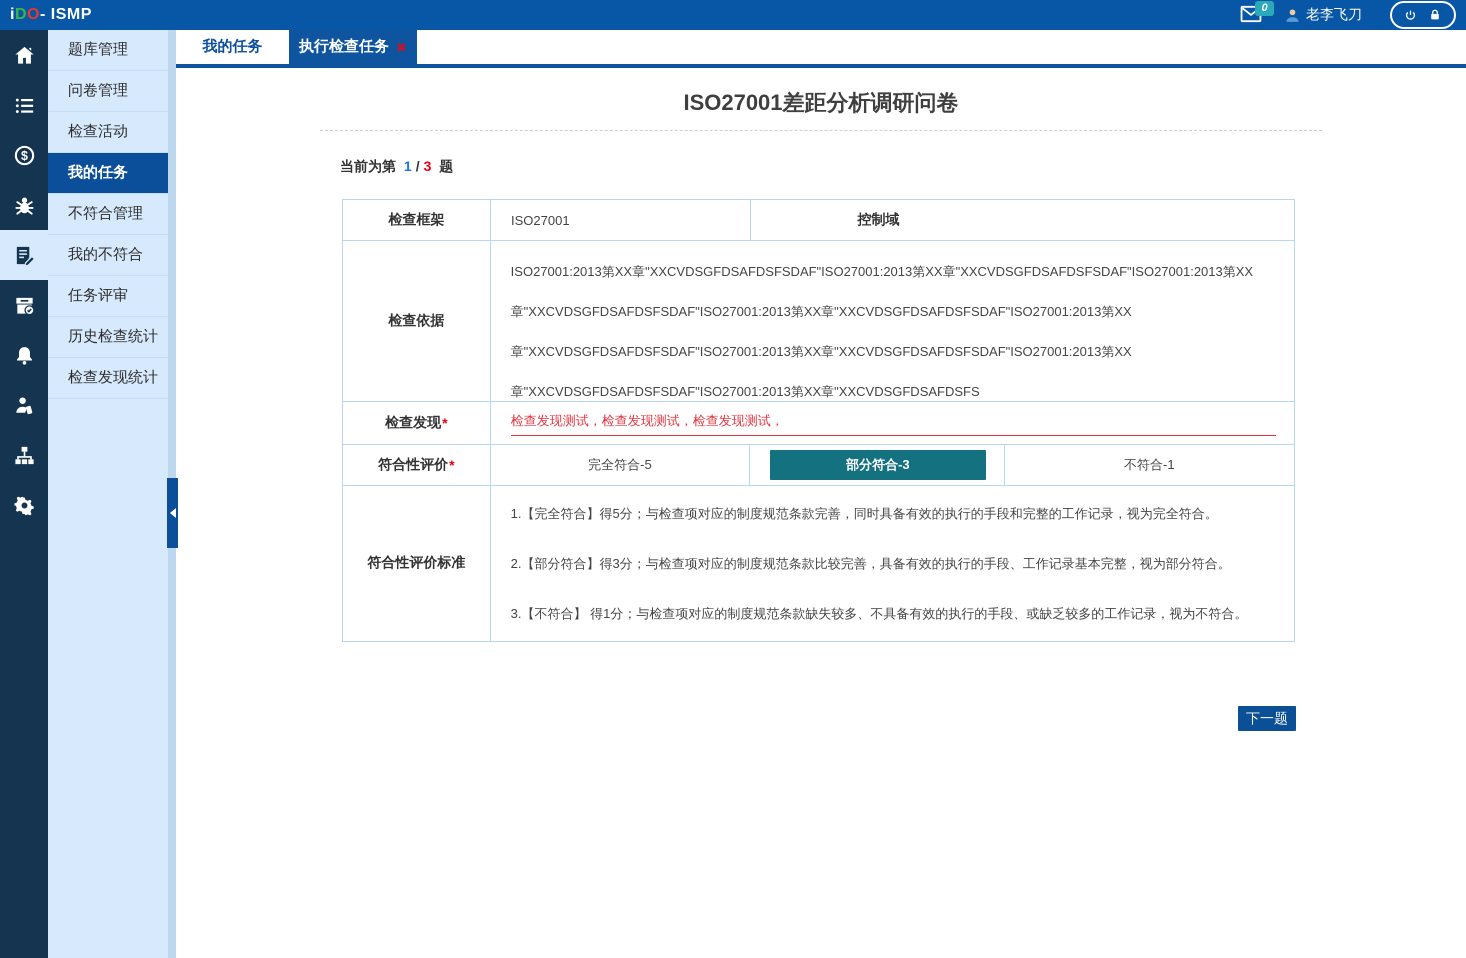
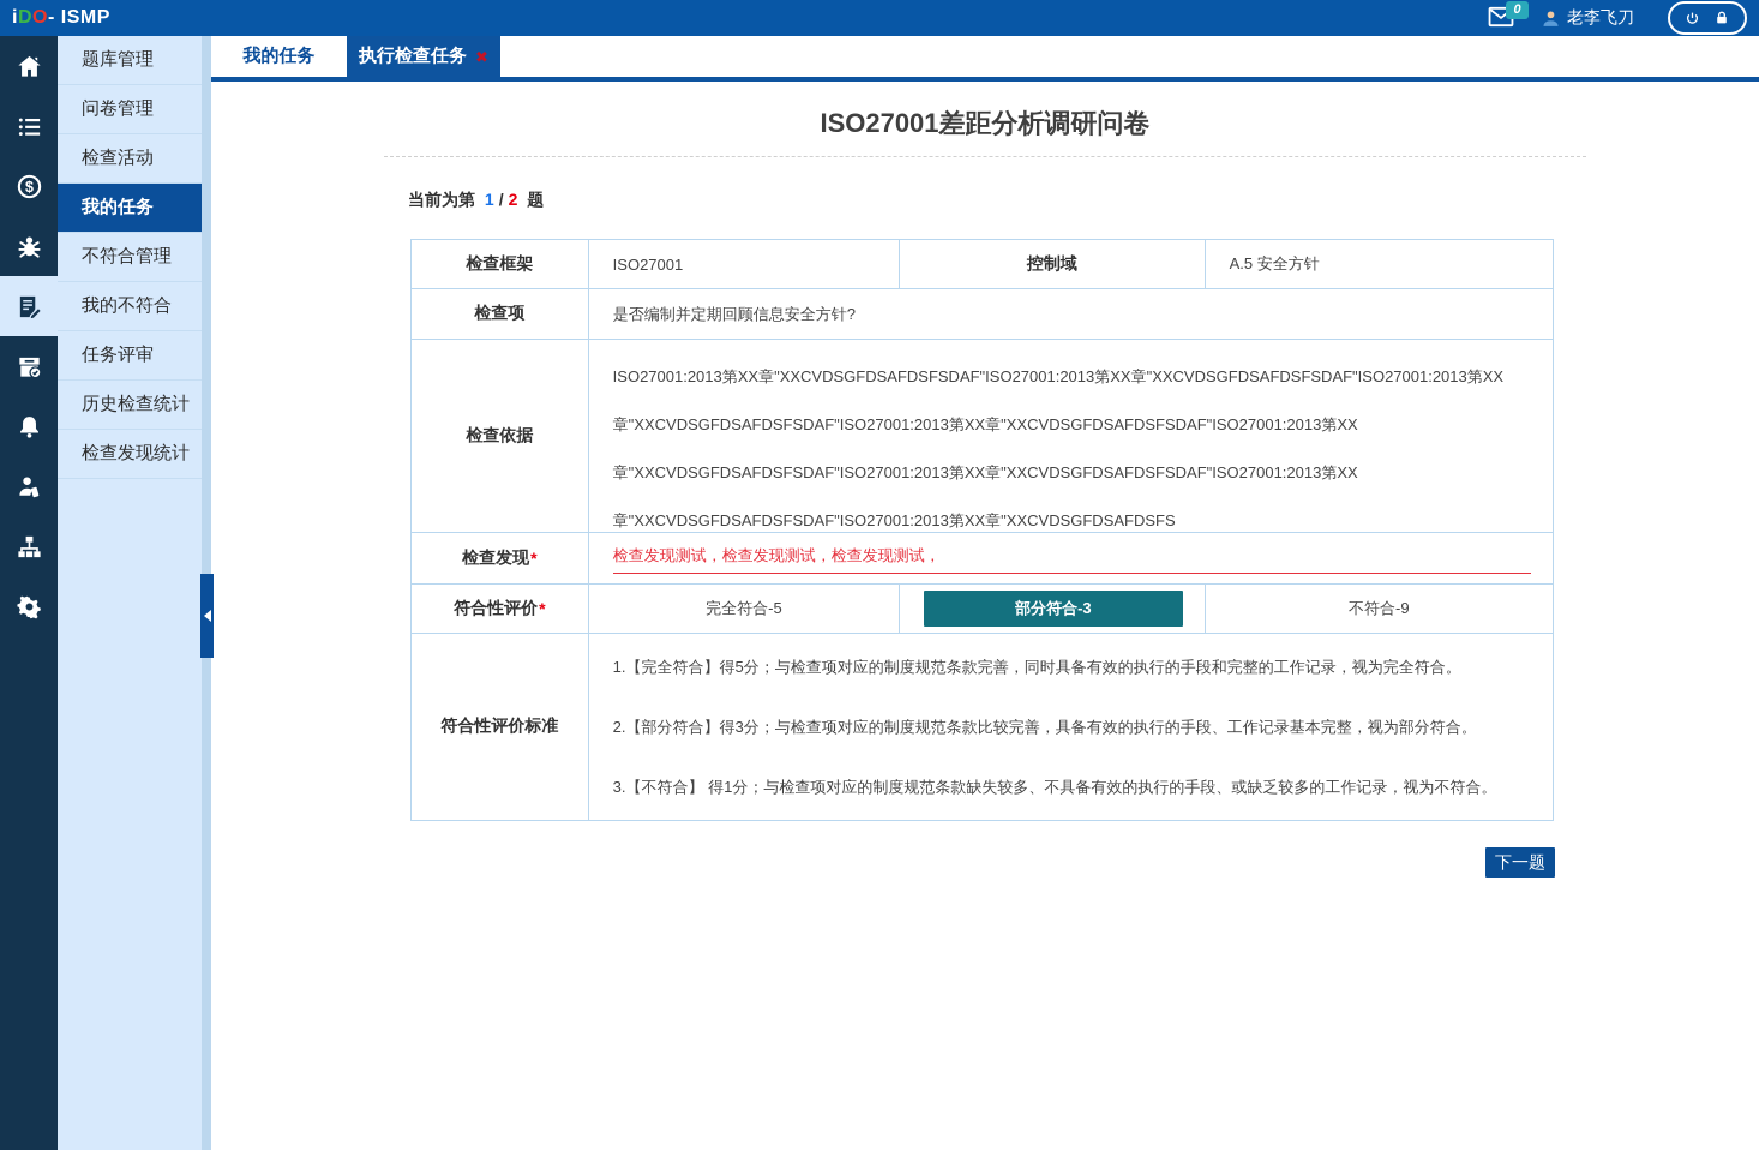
  iDO- ISMP
  0
  老李飞刀
  $
  题库管理
  问卷管理
  检查活动
  我的任务
  不符合管理
  我的不符合
  任务评审
  历史检查统计
  检查发现统计
  我的任务
  执行检查任务
  ✖
  ISO27001差距分析调研问卷
- 当前为第 1 / 3 题
+ 当前为第 1 / 2 题
  检查框架
  ISO27001
  控制域
+ A.5 安全方针
+ 检查项
+ 是否编制并定期回顾信息安全方针?
  检查依据
  ISO27001:2013第XX章"XXCVDSGFDSAFDSFSDAF"ISO27001:2013第XX章"XXCVDSGFDSAFDSFSDAF"ISO27001:2013第XX
  章"XXCVDSGFDSAFDSFSDAF"ISO27001:2013第XX章"XXCVDSGFDSAFDSFSDAF"ISO27001:2013第XX
  章"XXCVDSGFDSAFDSFSDAF"ISO27001:2013第XX章"XXCVDSGFDSAFDSFSDAF"ISO27001:2013第XX
  章"XXCVDSGFDSAFDSFSDAF"ISO27001:2013第XX章"XXCVDSGFDSAFDSFS
  检查发现
  *
  检查发现测试，检查发现测试，检查发现测试，
  符合性评价
  *
  完全符合-5
  部分符合-3
- 不符合-1
+ 不符合-9
  符合性评价标准
  1.【完全符合】得5分；与检查项对应的制度规范条款完善，同时具备有效的执行的手段和完整的工作记录，视为完全符合。
  2.【部分符合】得3分；与检查项对应的制度规范条款比较完善，具备有效的执行的手段、工作记录基本完整，视为部分符合。
  3.【不符合】 得1分；与检查项对应的制度规范条款缺失较多、不具备有效的执行的手段、或缺乏较多的工作记录，视为不符合。
  下一题
